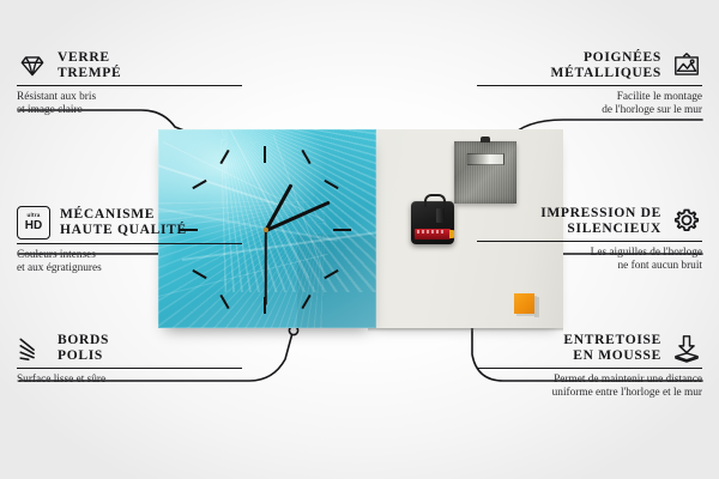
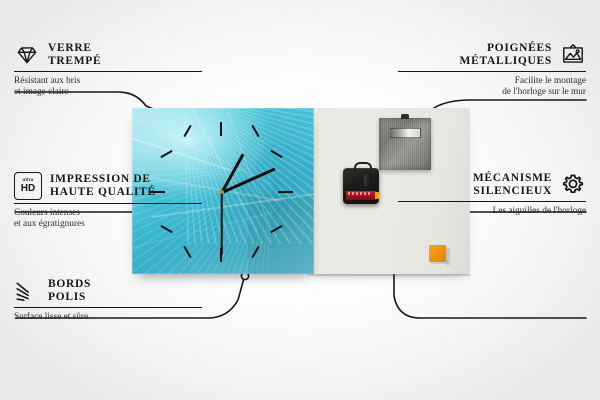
  VERRE
  TREMPÉ
  Résistant aux bris
  et image claire
  HD
- MÉCANISME
+ IMPRESSION DE
  HAUTE QUALITÉ
  Couleurs intenses
  et aux égratignures
  BORDS
  POLIS
  Surface lisse et sûre
  POIGNÉES
  MÉTALLIQUES
  Facilite le montage
  de l'horloge sur le mur
- IMPRESSION DE
+ MÉCANISME
  SILENCIEUX
  Les aiguilles de l'horloge
- ne font aucun bruit
- ENTRETOISE
- EN MOUSSE
- Permet de maintenir une distance
- uniforme entre l'horloge et le mur
